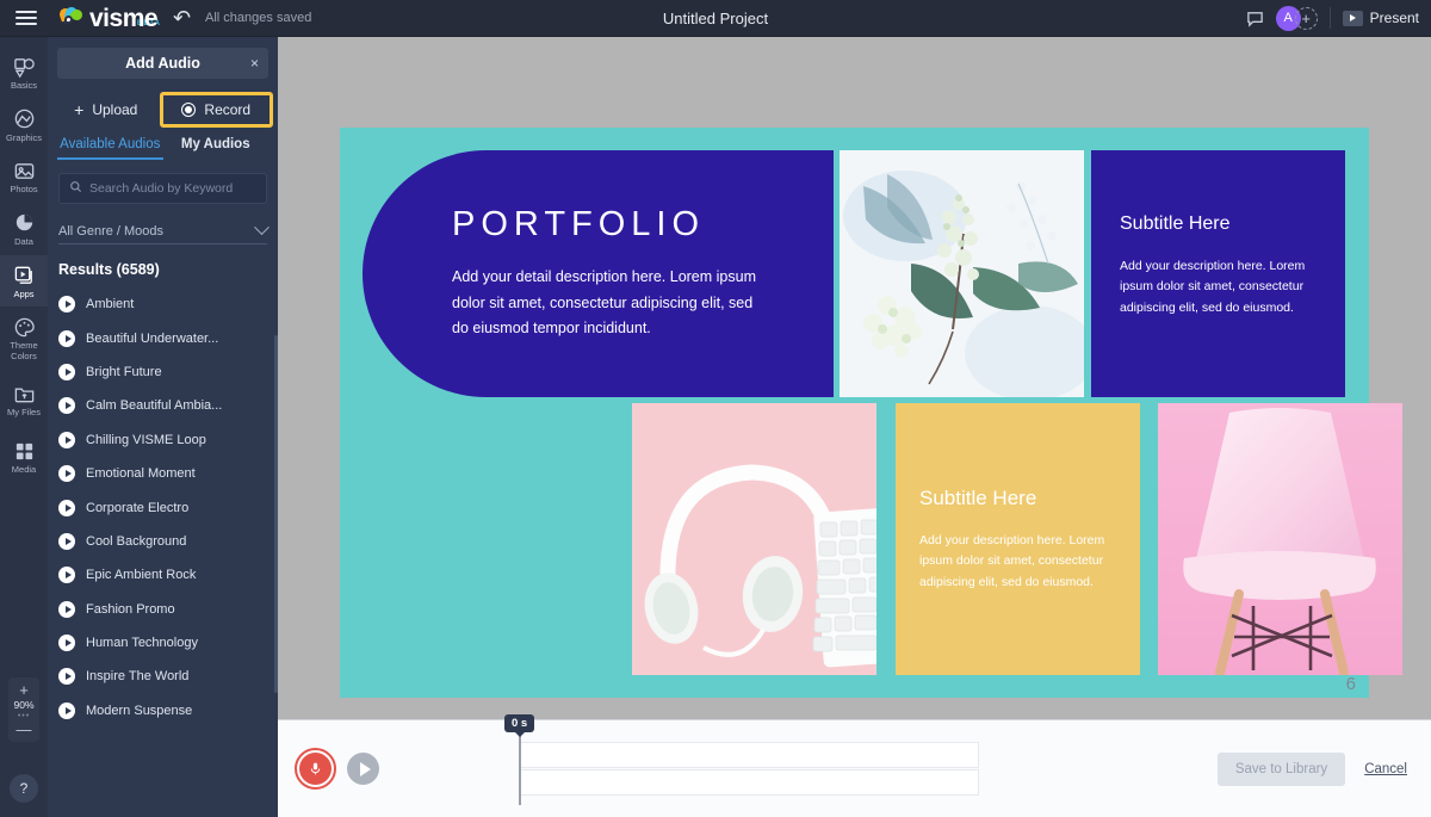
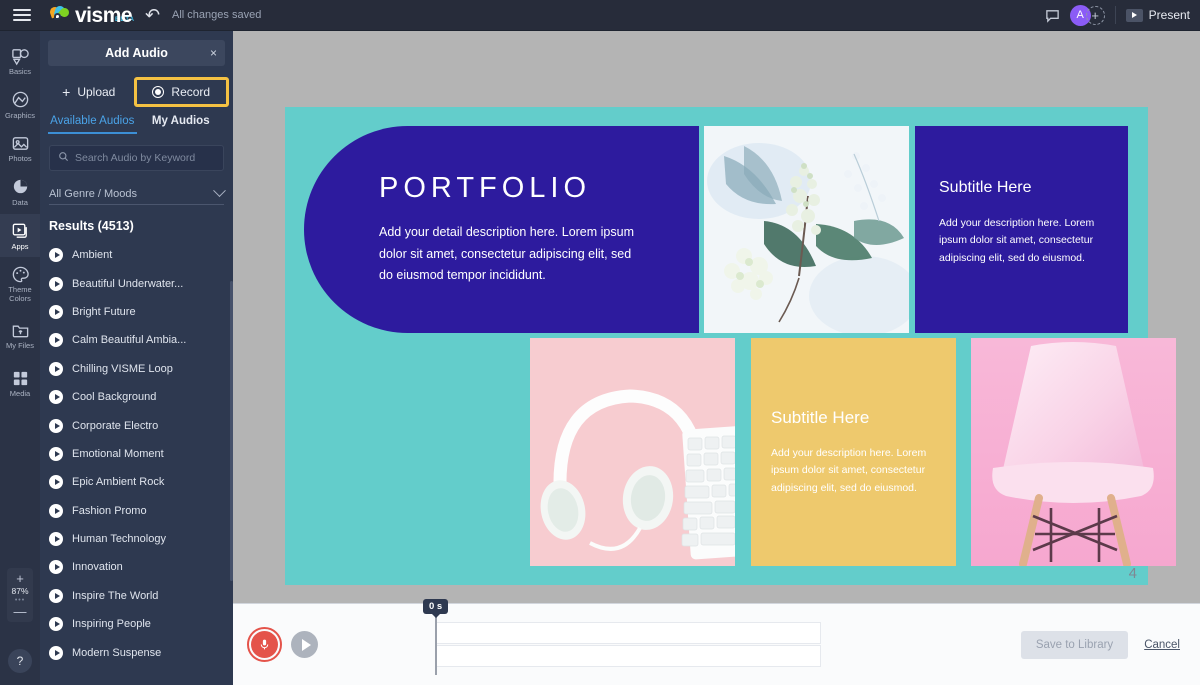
  visme
  ↶
  All changes saved
- Untitled Project
  A
  +
  Present
  Basics
  Graphics
  Photos
  Data
  Apps
  Theme
  Colors
  My Files
  Media
  +
- 90%
+ 87%
  —
  ?
  Add Audio
  ×
  +
  Upload
  Record
  Available Audios
  My Audios
  Search Audio by Keyword
  All Genre / Moods
- Results (6589)
+ Results (4513)
  Ambient
  Beautiful Underwater...
  Bright Future
  Calm Beautiful Ambia...
  Chilling VISME Loop
- Emotional Moment
+ Cool Background
  Corporate Electro
- Cool Background
+ Emotional Moment
  Epic Ambient Rock
  Fashion Promo
  Human Technology
+ Innovation
  Inspire The World
+ Inspiring People
  Modern Suspense
  PORTFOLIO
  Add your detail description here. Lorem ipsum dolor sit amet, consectetur adipiscing elit, sed do eiusmod tempor incididunt.
  Subtitle Here
  Add your description here. Lorem ipsum dolor sit amet, consectetur adipiscing elit, sed do eiusmod.
  Subtitle Here
  Add your description here. Lorem ipsum dolor sit amet, consectetur adipiscing elit, sed do eiusmod.
- 6
+ 4
  0 s
  Save to Library
  Cancel
